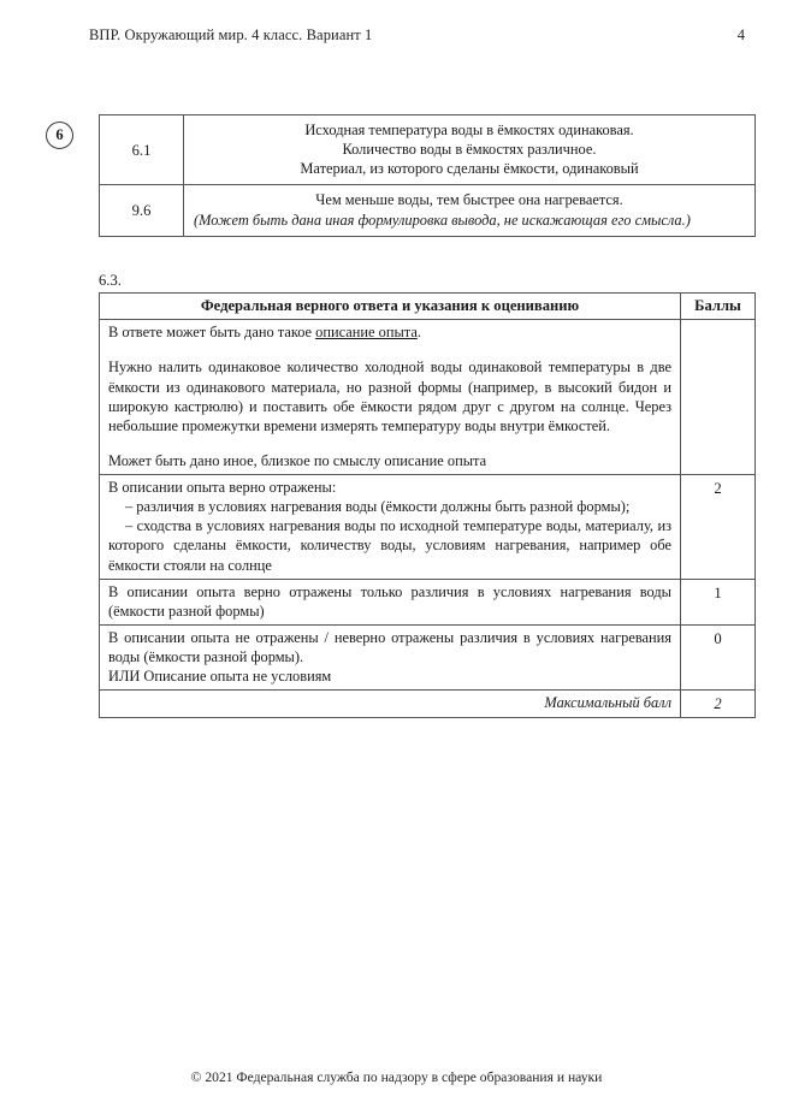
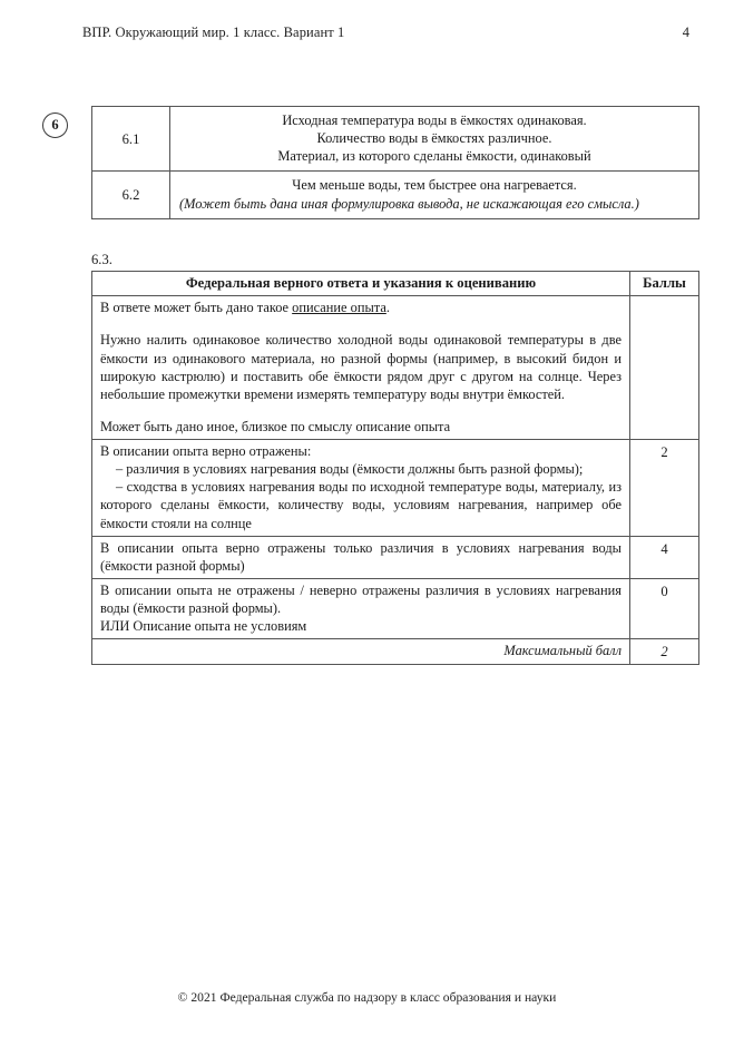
- ВПР. Окружающий мир. 4 класс. Вариант 1
+ ВПР. Окружающий мир. 1 класс. Вариант 1
  4
  6
  6.1	Исходная температура воды в ёмкостях одинаковая. Количество воды в ёмкостях различное. Материал, из которого сделаны ёмкости, одинаковый
- 9.6	Чем меньше воды, тем быстрее она нагревается. (Может быть дана иная формулировка вывода, не искажающая его смысла.)
+ 6.2	Чем меньше воды, тем быстрее она нагревается. (Может быть дана иная формулировка вывода, не искажающая его смысла.)
  6.3.
  Федеральная верного ответа и указания к оцениванию	Баллы
  В ответе может быть дано такое описание опыта. Нужно налить одинаковое количество холодной воды одинаковой температуры в две ёмкости из одинакового материала, но разной формы (например, в высокий бидон и широкую кастрюлю) и поставить обе ёмкости рядом друг с другом на солнце. Через небольшие промежутки времени измерять температуру воды внутри ёмкостей. Может быть дано иное, близкое по смыслу описание опыта
  В описании опыта верно отражены: – различия в условиях нагревания воды (ёмкости должны быть разной формы); – сходства в условиях нагревания воды по исходной температуре воды, материалу, из которого сделаны ёмкости, количеству воды, условиям нагревания, например обе ёмкости стояли на солнце	2
- В описании опыта верно отражены только различия в условиях нагревания воды (ёмкости разной формы)	1
+ В описании опыта верно отражены только различия в условиях нагревания воды (ёмкости разной формы)	4
  В описании опыта не отражены / неверно отражены различия в условиях нагревания воды (ёмкости разной формы). ИЛИ Описание опыта не условиям	0
  Максимальный балл	2
- © 2021 Федеральная служба по надзору в сфере образования и науки
+ © 2021 Федеральная служба по надзору в класс образования и науки
